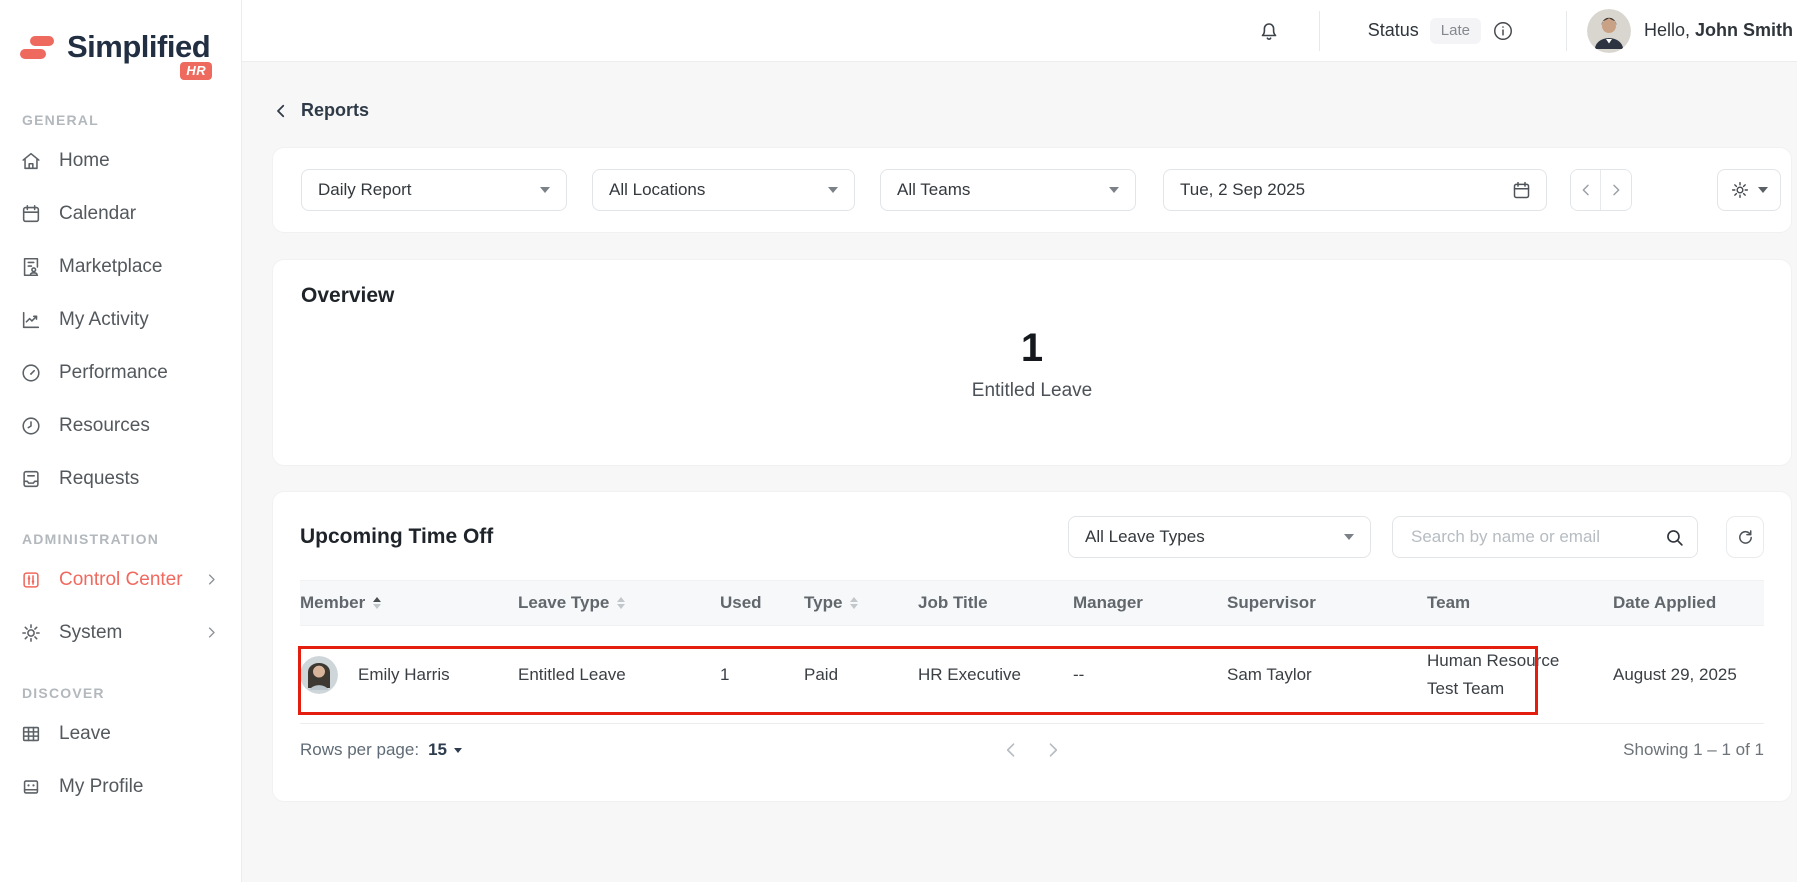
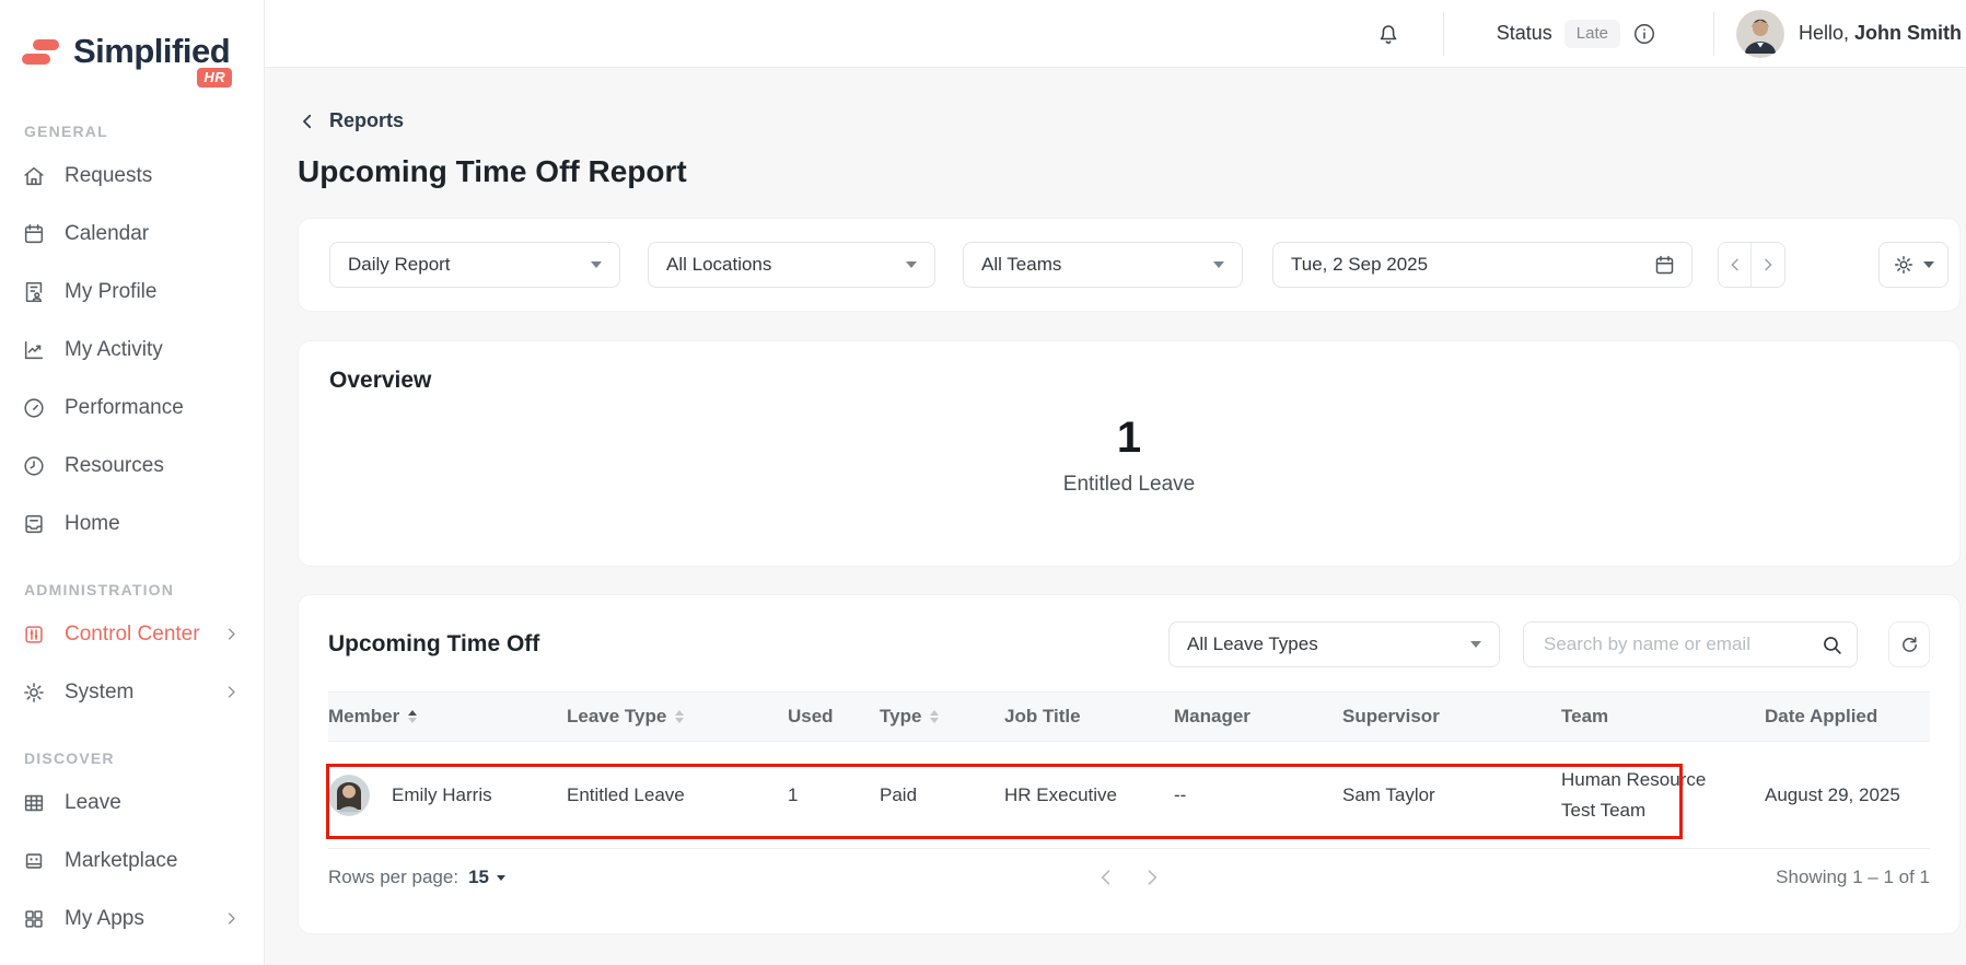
  Simplified
  HR
  GENERAL
- Home
+ Requests
  Calendar
- Marketplace
+ My Profile
  My Activity
  Performance
  Resources
- Requests
+ Home
  ADMINISTRATION
  Control Center
  System
  DISCOVER
  Leave
- My Profile
+ Marketplace
+ My Apps
  Status
  Late
  Hello, John Smith
  Reports
+ Upcoming Time Off Report
  Daily Report
  All Locations
  All Teams
  Tue, 2 Sep 2025
  Overview
  1
  Entitled Leave
  Upcoming Time Off
  All Leave Types
  Search by name or email
  Member
  Leave Type
  Used
  Type
  Job Title
  Manager
  Supervisor
  Team
  Date Applied
  Emily Harris
  Entitled Leave
  1
  Paid
  HR Executive
  --
  Sam Taylor
  Human Resource
  Test Team
  August 29, 2025
  Rows per page:
  15
  Showing 1 – 1 of 1
